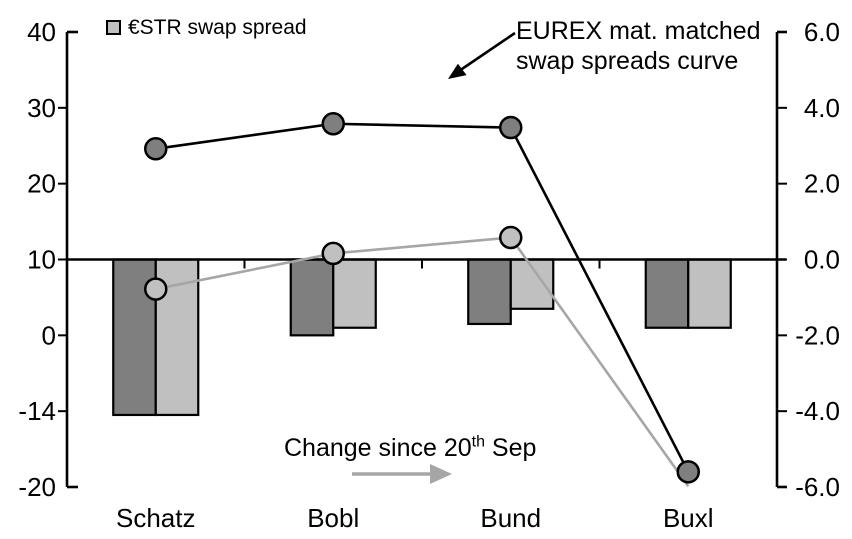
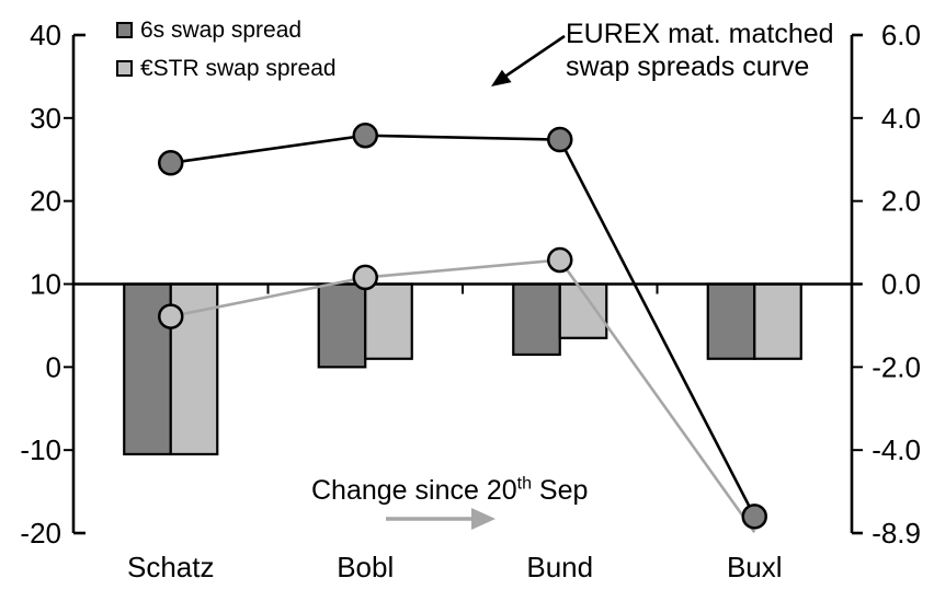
  40
  30
  20
  10
  0
- -14
+ -10
  -20
  6.0
  4.0
  2.0
  0.0
  -2.0
  -4.0
- -6.0
+ -8.9
  Schatz
  Bobl
  Bund
  Buxl
+ 6s swap spread
  €STR swap spread
  EUREX mat. matched
  swap spreads curve
  Change since 20th Sep
